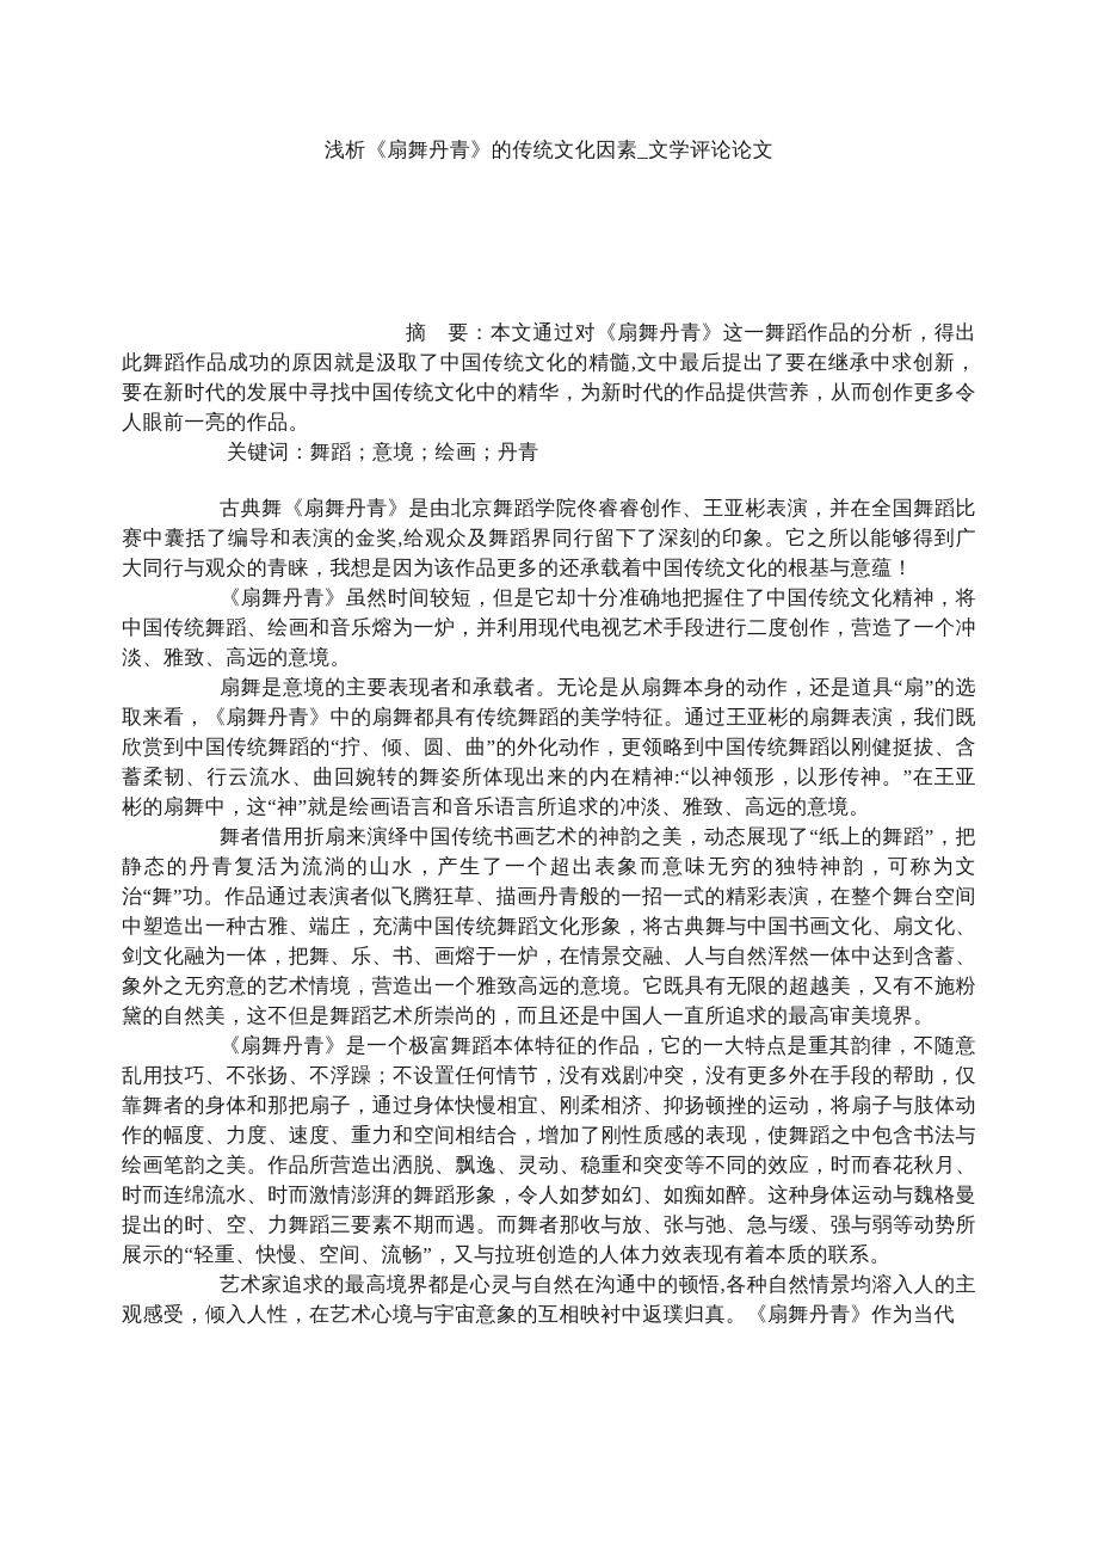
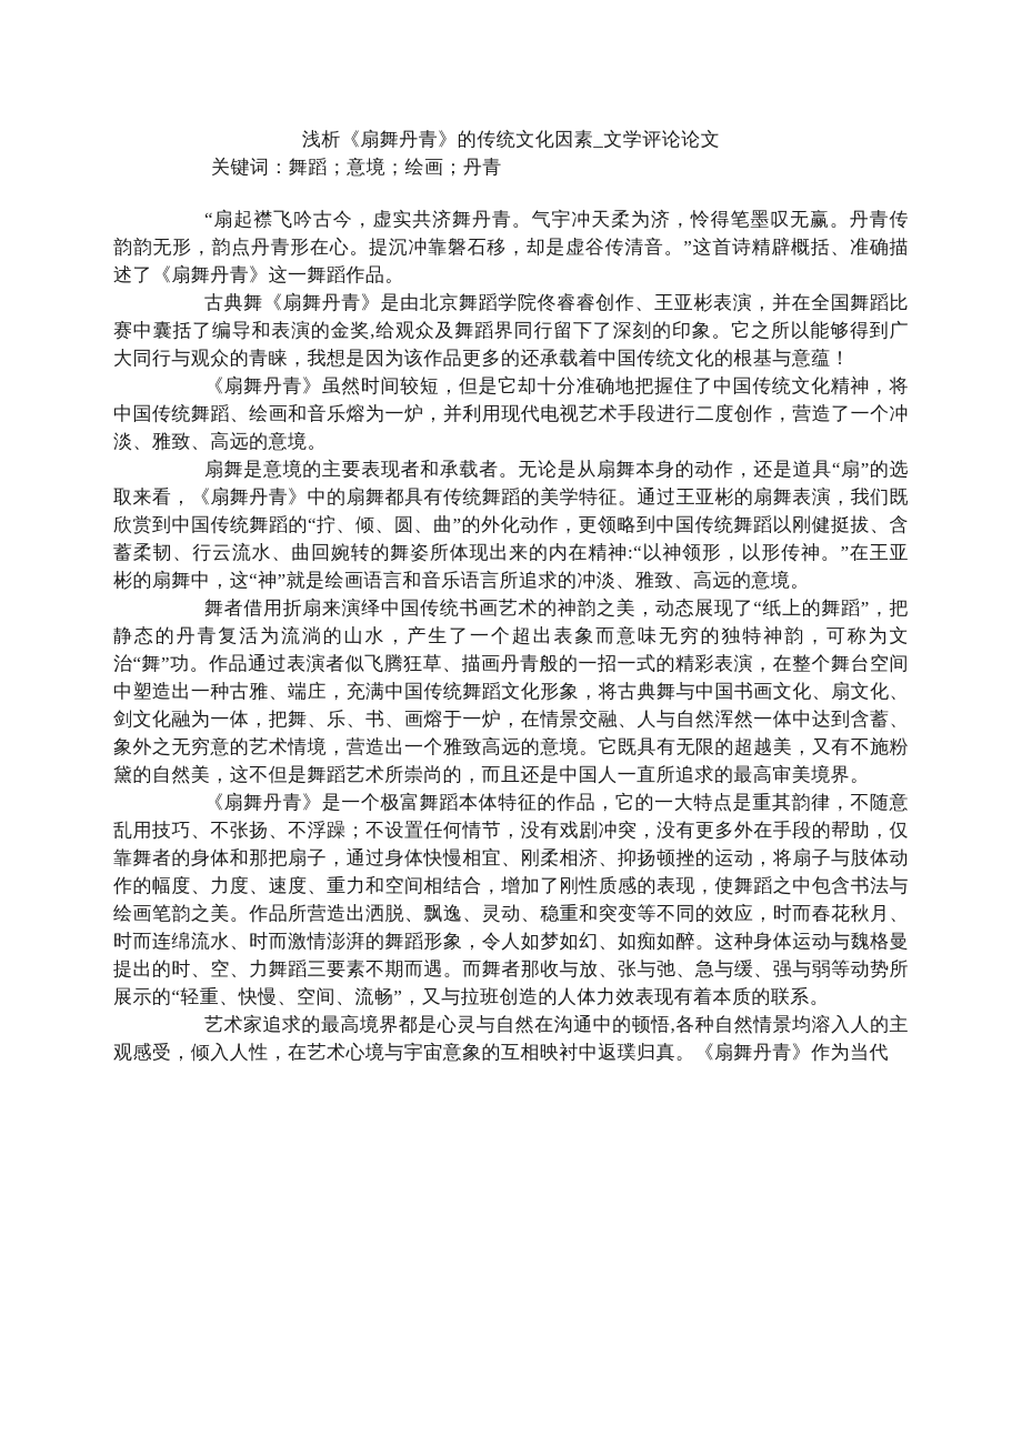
  浅析《扇舞丹青》的传统文化因素_文学评论论文
- 摘 要：本文通过对《扇舞丹青》这一舞蹈作品的分析，得出此舞蹈作品成功的原因就是汲取了中国传统文化的精髓,文中最后提出了要在继承中求创新，要在新时代的发展中寻找中国传统文化中的精华，为新时代的作品提供营养，从而创作更多令人眼前一亮的作品。
  关键词：舞蹈；意境；绘画；丹青
+ “扇起襟飞吟古今，虚实共济舞丹青。气宇冲天柔为济，怜得笔墨叹无赢。丹青传韵韵无形，韵点丹青形在心。提沉冲靠磐石移，却是虚谷传清音。”这首诗精辟概括、准确描述了《扇舞丹青》这一舞蹈作品。
  古典舞《扇舞丹青》是由北京舞蹈学院佟睿睿创作、王亚彬表演，并在全国舞蹈比赛中囊括了编导和表演的金奖,给观众及舞蹈界同行留下了深刻的印象。它之所以能够得到广大同行与观众的青睐，我想是因为该作品更多的还承载着中国传统文化的根基与意蕴！
  《扇舞丹青》虽然时间较短，但是它却十分准确地把握住了中国传统文化精神，将中国传统舞蹈、绘画和音乐熔为一炉，并利用现代电视艺术手段进行二度创作，营造了一个冲淡、雅致、高远的意境。
  扇舞是意境的主要表现者和承载者。无论是从扇舞本身的动作，还是道具“扇”的选取来看，《扇舞丹青》中的扇舞都具有传统舞蹈的美学特征。通过王亚彬的扇舞表演，我们既欣赏到中国传统舞蹈的“拧、倾、圆、曲”的外化动作，更领略到中国传统舞蹈以刚健挺拔、含蓄柔韧、行云流水、曲回婉转的舞姿所体现出来的内在精神:“以神领形，以形传神。”在王亚彬的扇舞中，这“神”就是绘画语言和音乐语言所追求的冲淡、雅致、高远的意境。
  舞者借用折扇来演绎中国传统书画艺术的神韵之美，动态展现了“纸上的舞蹈”，把静态的丹青复活为流淌的山水，产生了一个超出表象而意味无穷的独特神韵，可称为文治“舞”功。作品通过表演者似飞腾狂草、描画丹青般的一招一式的精彩表演，在整个舞台空间中塑造出一种古雅、端庄，充满中国传统舞蹈文化形象，将古典舞与中国书画文化、扇文化、剑文化融为一体，把舞、乐、书、画熔于一炉，在情景交融、人与自然浑然一体中达到含蓄、象外之无穷意的艺术情境，营造出一个雅致高远的意境。它既具有无限的超越美，又有不施粉黛的自然美，这不但是舞蹈艺术所崇尚的，而且还是中国人一直所追求的最高审美境界。
  《扇舞丹青》是一个极富舞蹈本体特征的作品，它的一大特点是重其韵律，不随意乱用技巧、不张扬、不浮躁；不设置任何情节，没有戏剧冲突，没有更多外在手段的帮助，仅靠舞者的身体和那把扇子，通过身体快慢相宜、刚柔相济、抑扬顿挫的运动，将扇子与肢体动作的幅度、力度、速度、重力和空间相结合，增加了刚性质感的表现，使舞蹈之中包含书法与绘画笔韵之美。作品所营造出洒脱、飘逸、灵动、稳重和突变等不同的效应，时而春花秋月、时而连绵流水、时而激情澎湃的舞蹈形象，令人如梦如幻、如痴如醉。这种身体运动与魏格曼提出的时、空、力舞蹈三要素不期而遇。而舞者那收与放、张与弛、急与缓、强与弱等动势所展示的“轻重、快慢、空间、流畅”，又与拉班创造的人体力效表现有着本质的联系。
  艺术家追求的最高境界都是心灵与自然在沟通中的顿悟,各种自然情景均溶入人的主观感受，倾入人性，在艺术心境与宇宙意象的互相映衬中返璞归真。《扇舞丹青》作为当代
